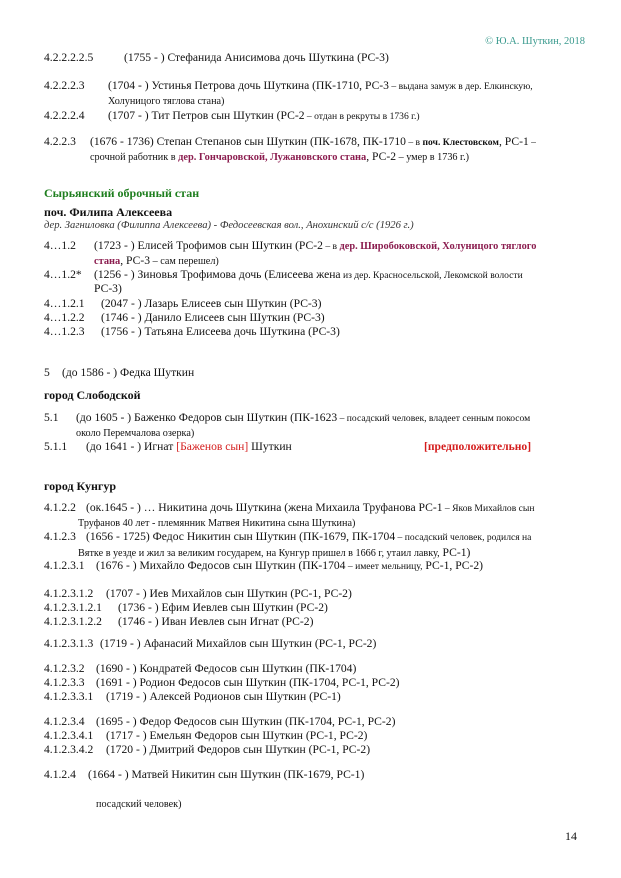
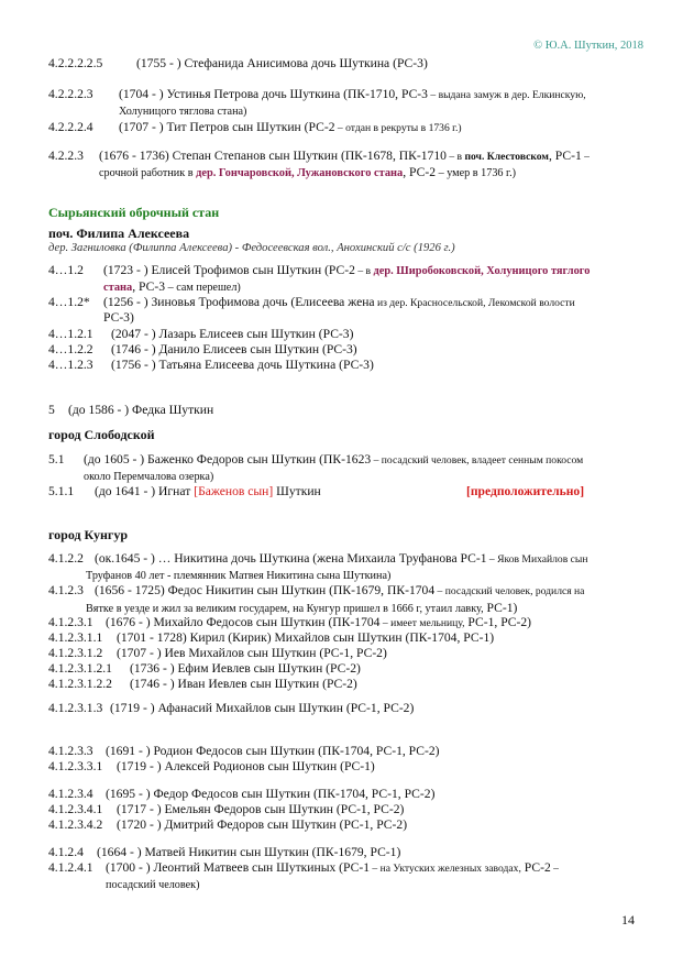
  © Ю.А. Шуткин, 2018
  4.2.2.2.2.5 (1755 - ) Стефанида Анисимова дочь Шуткина (РС-3)
  4.2.2.2.3 (1704 - ) Устинья Петрова дочь Шуткина (ПК-1710, РС-3 – выдана замуж в дер. Елкинскую,
  Холуницого тяглова стана)
  4.2.2.2.4 (1707 - ) Тит Петров сын Шуткин (РС-2 – отдан в рекруты в 1736 г.)
  4.2.2.3 (1676 - 1736) Степан Степанов сын Шуткин (ПК-1678, ПК-1710 – в поч. Клестовском, РС-1 –
  срочной работник в дер. Гончаровской, Лужановского стана, РС-2 – умер в 1736 г.)
  Сырьянский оброчный стан
  поч. Филипа Алексеева
  дер. Загниловка (Филиппа Алексеева) - Федосеевская вол., Анохинский с/с (1926 г.)
  4…1.2 (1723 - ) Елисей Трофимов сын Шуткин (РС-2 – в дер. Широбоковской, Холуницого тяглого
  стана, РС-3 – сам перешел)
  4…1.2* (1256 - ) Зиновья Трофимова дочь (Елисеева жена из дер. Красносельской, Лекомской волости
  РС-3)
  4…1.2.1 (2047 - ) Лазарь Елисеев сын Шуткин (РС-3)
  4…1.2.2 (1746 - ) Данило Елисеев сын Шуткин (РС-3)
  4…1.2.3 (1756 - ) Татьяна Елисеева дочь Шуткина (РС-3)
  5 (до 1586 - ) Федка Шуткин
  город Слободской
  5.1 (до 1605 - ) Баженко Федоров сын Шуткин (ПК-1623 – посадский человек, владеет сенным покосом
  около Перемчалова озерка)
  5.1.1 (до 1641 - ) Игнат [Баженов сын] Шуткин
  [предположительно]
  город Кунгур
  4.1.2.2 (ок.1645 - ) … Никитина дочь Шуткина (жена Михаила Труфанова РС-1 – Яков Михайлов сын
  Труфанов 40 лет - племянник Матвея Никитина сына Шуткина)
  4.1.2.3 (1656 - 1725) Федос Никитин сын Шуткин (ПК-1679, ПК-1704 – посадский человек, родился на
  Вятке в уезде и жил за великим государем, на Кунгур пришел в 1666 г, утаил лавку, РС-1)
  4.1.2.3.1 (1676 - ) Михайло Федосов сын Шуткин (ПК-1704 – имеет мельницу, РС-1, РС-2)
+ 4.1.2.3.1.1 (1701 - 1728) Кирил (Кирик) Михайлов сын Шуткин (ПК-1704, РС-1)
  4.1.2.3.1.2 (1707 - ) Иев Михайлов сын Шуткин (РС-1, РС-2)
  4.1.2.3.1.2.1 (1736 - ) Ефим Иевлев сын Шуткин (РС-2)
- 4.1.2.3.1.2.2 (1746 - ) Иван Иевлев сын Игнат (РС-2)
+ 4.1.2.3.1.2.2 (1746 - ) Иван Иевлев сын Шуткин (РС-2)
  4.1.2.3.1.3 (1719 - ) Афанасий Михайлов сын Шуткин (РС-1, РС-2)
- 4.1.2.3.2 (1690 - ) Кондратей Федосов сын Шуткин (ПК-1704)
  4.1.2.3.3 (1691 - ) Родион Федосов сын Шуткин (ПК-1704, РС-1, РС-2)
  4.1.2.3.3.1 (1719 - ) Алексей Родионов сын Шуткин (РС-1)
  4.1.2.3.4 (1695 - ) Федор Федосов сын Шуткин (ПК-1704, РС-1, РС-2)
  4.1.2.3.4.1 (1717 - ) Емельян Федоров сын Шуткин (РС-1, РС-2)
  4.1.2.3.4.2 (1720 - ) Дмитрий Федоров сын Шуткин (РС-1, РС-2)
  4.1.2.4 (1664 - ) Матвей Никитин сын Шуткин (ПК-1679, РС-1)
+ 4.1.2.4.1 (1700 - ) Леонтий Матвеев сын Шуткиных (РС-1 – на Уктуских железных заводах, РС-2 –
  посадский человек)
  14
